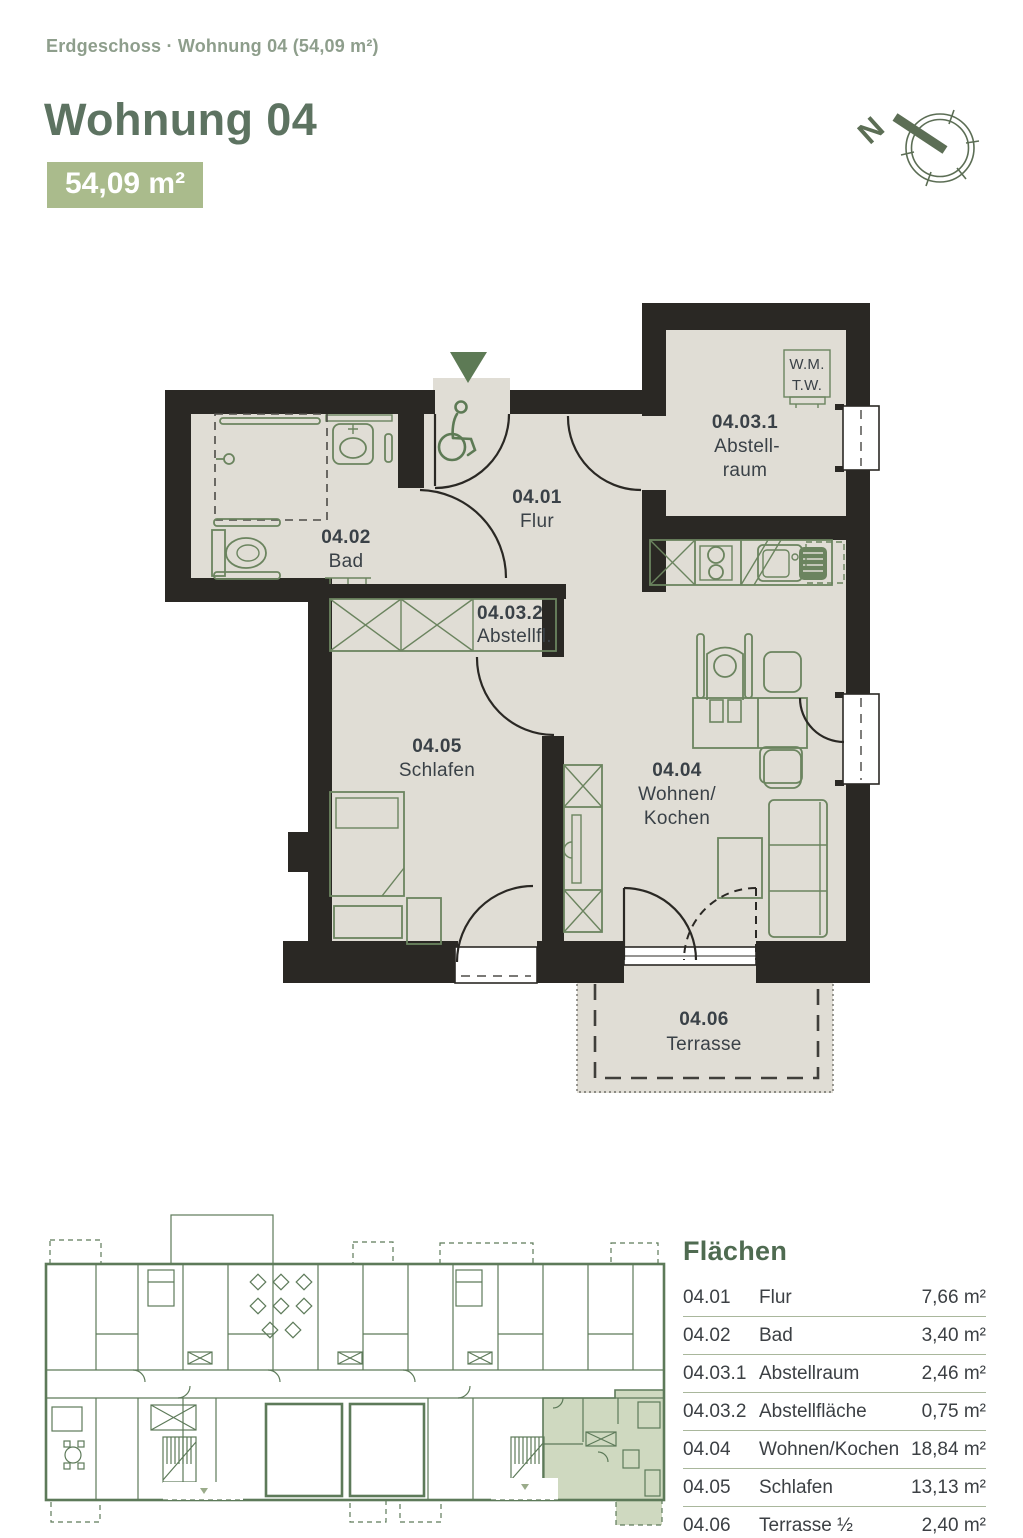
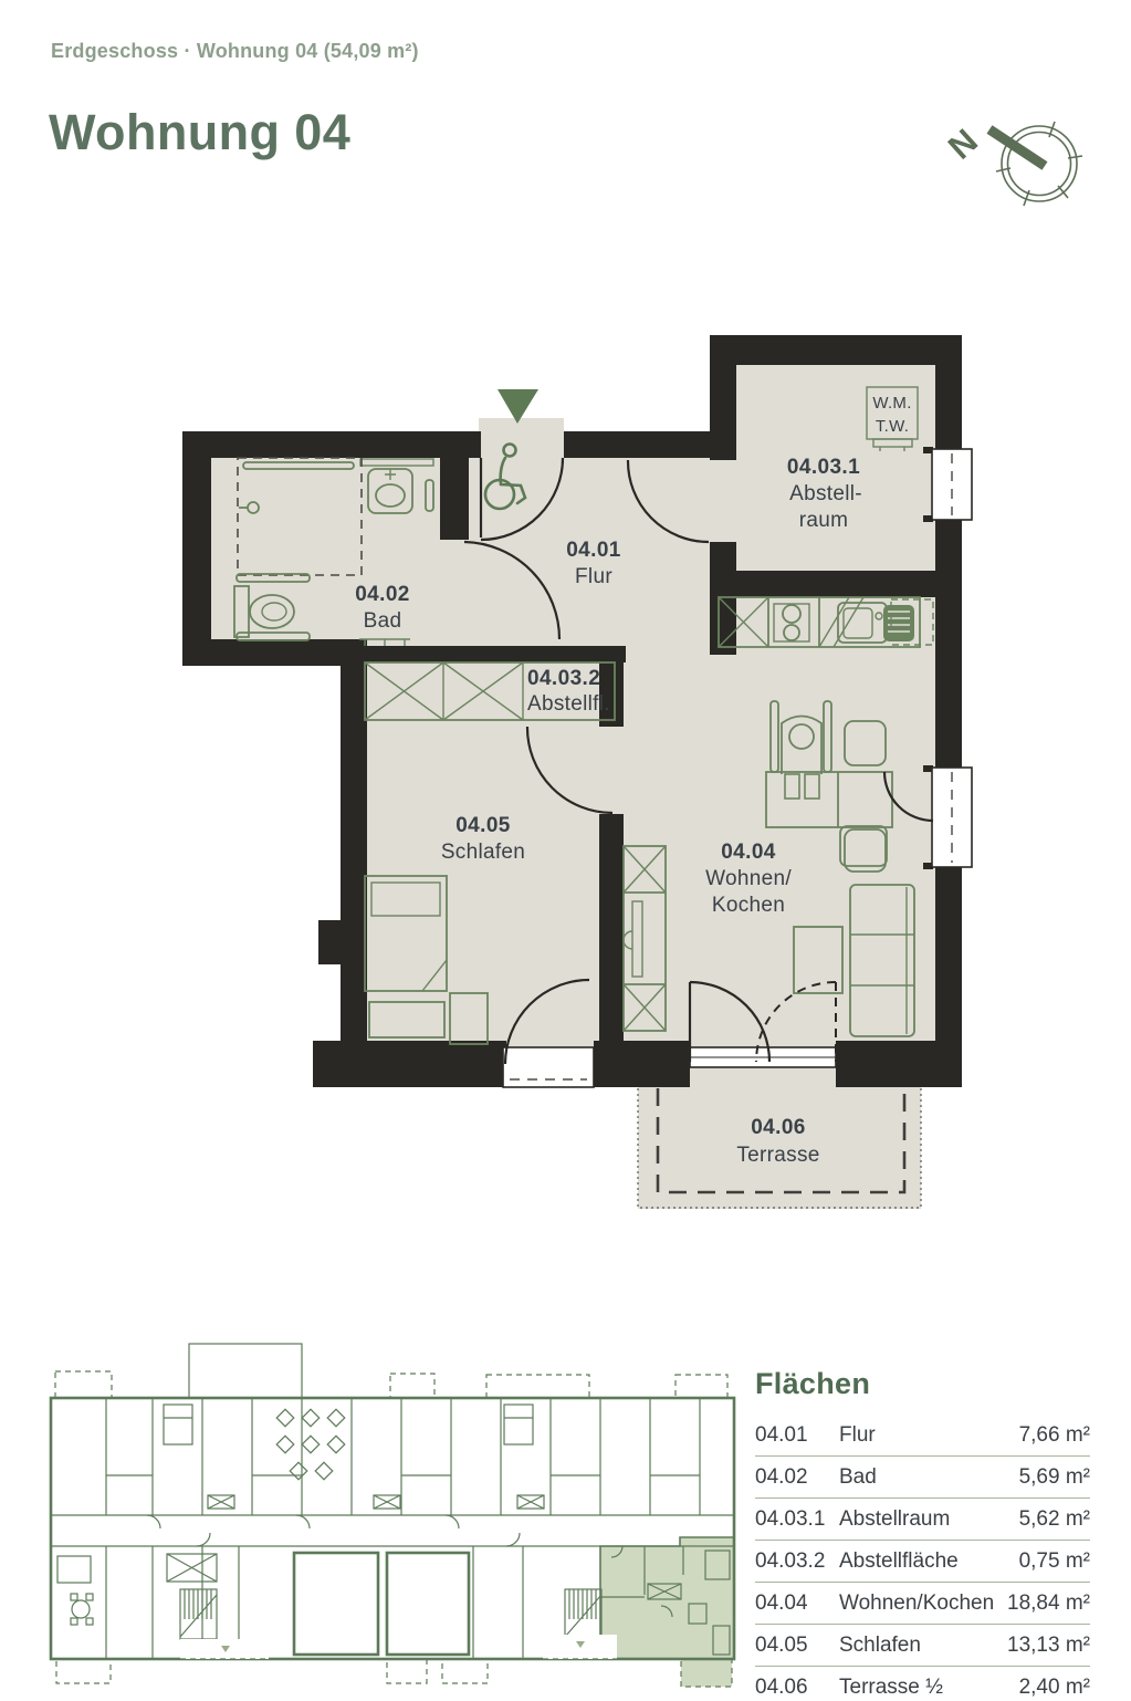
  Erdgeschoss · Wohnung 04 (54,09 m²)
  Wohnung 04
- 54,09 m²
  W.M.
  T.W.
  04.01
  Flur
  04.02
  Bad
  04.03.1
  Abstell-
  raum
  04.03.2
  Abstellfl.
  04.04
  Wohnen/
  Kochen
  04.05
  Schlafen
  04.06
  Terrasse
  Flächen
  04.01
  Flur
  7,66 m²
  04.02
  Bad
- 3,40 m²
+ 5,69 m²
  04.03.1
  Abstellraum
- 2,46 m²
+ 5,62 m²
  04.03.2
  Abstellfläche
  0,75 m²
  04.04
  Wohnen/Kochen
  18,84 m²
  04.05
  Schlafen
  13,13 m²
  04.06
  Terrasse ½
  2,40 m²
